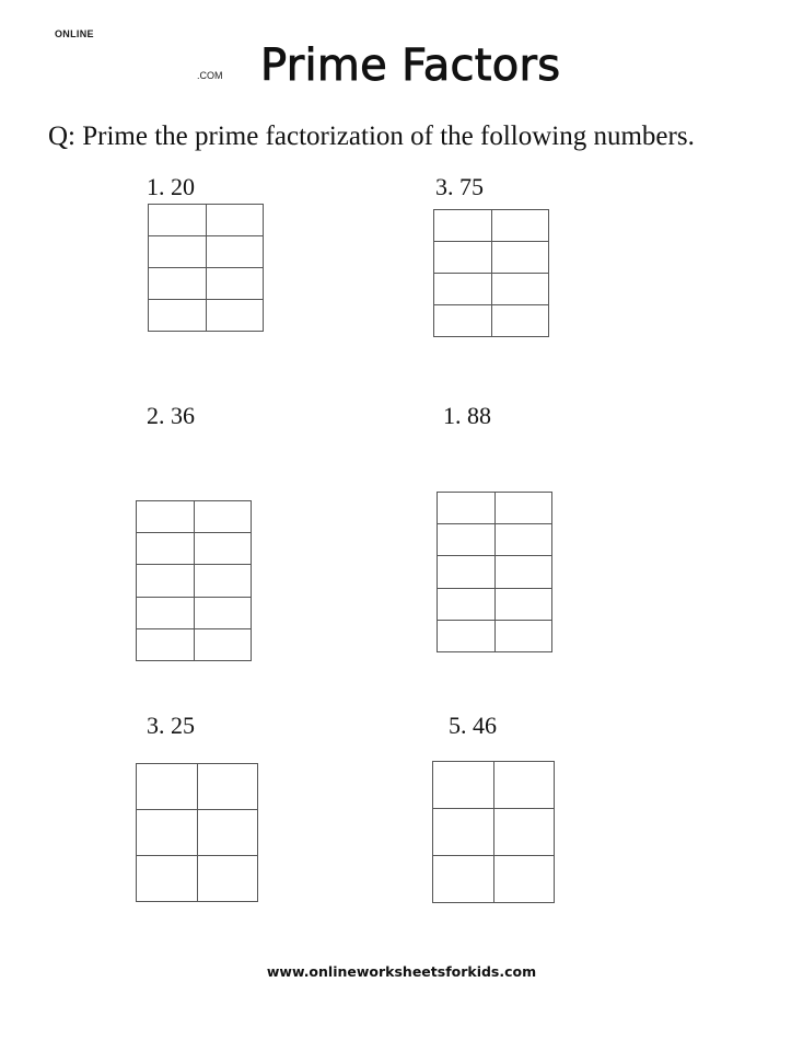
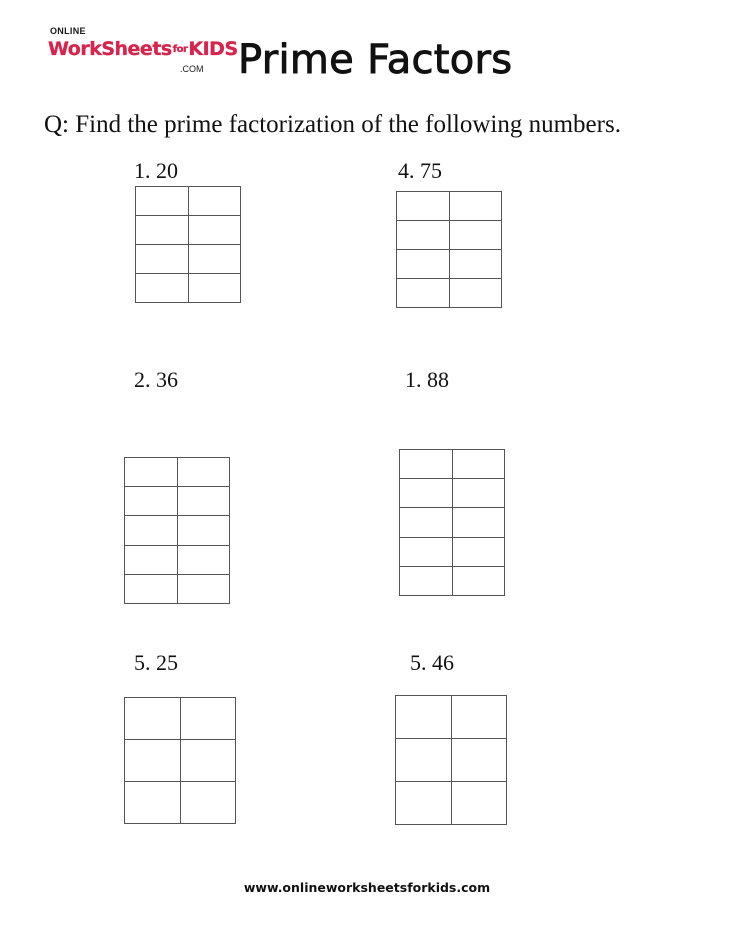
  ONLINE
+ WorkSheetsforKIDS
  .COM
  Prime Factors
- Q: Prime the prime factorization of the following numbers.
+ Q: Find the prime factorization of the following numbers.
  1. 20
- 3. 75
+ 4. 75
  2. 36
  1. 88
- 3. 25
+ 5. 25
  5. 46
  www.onlineworksheetsforkids.com
